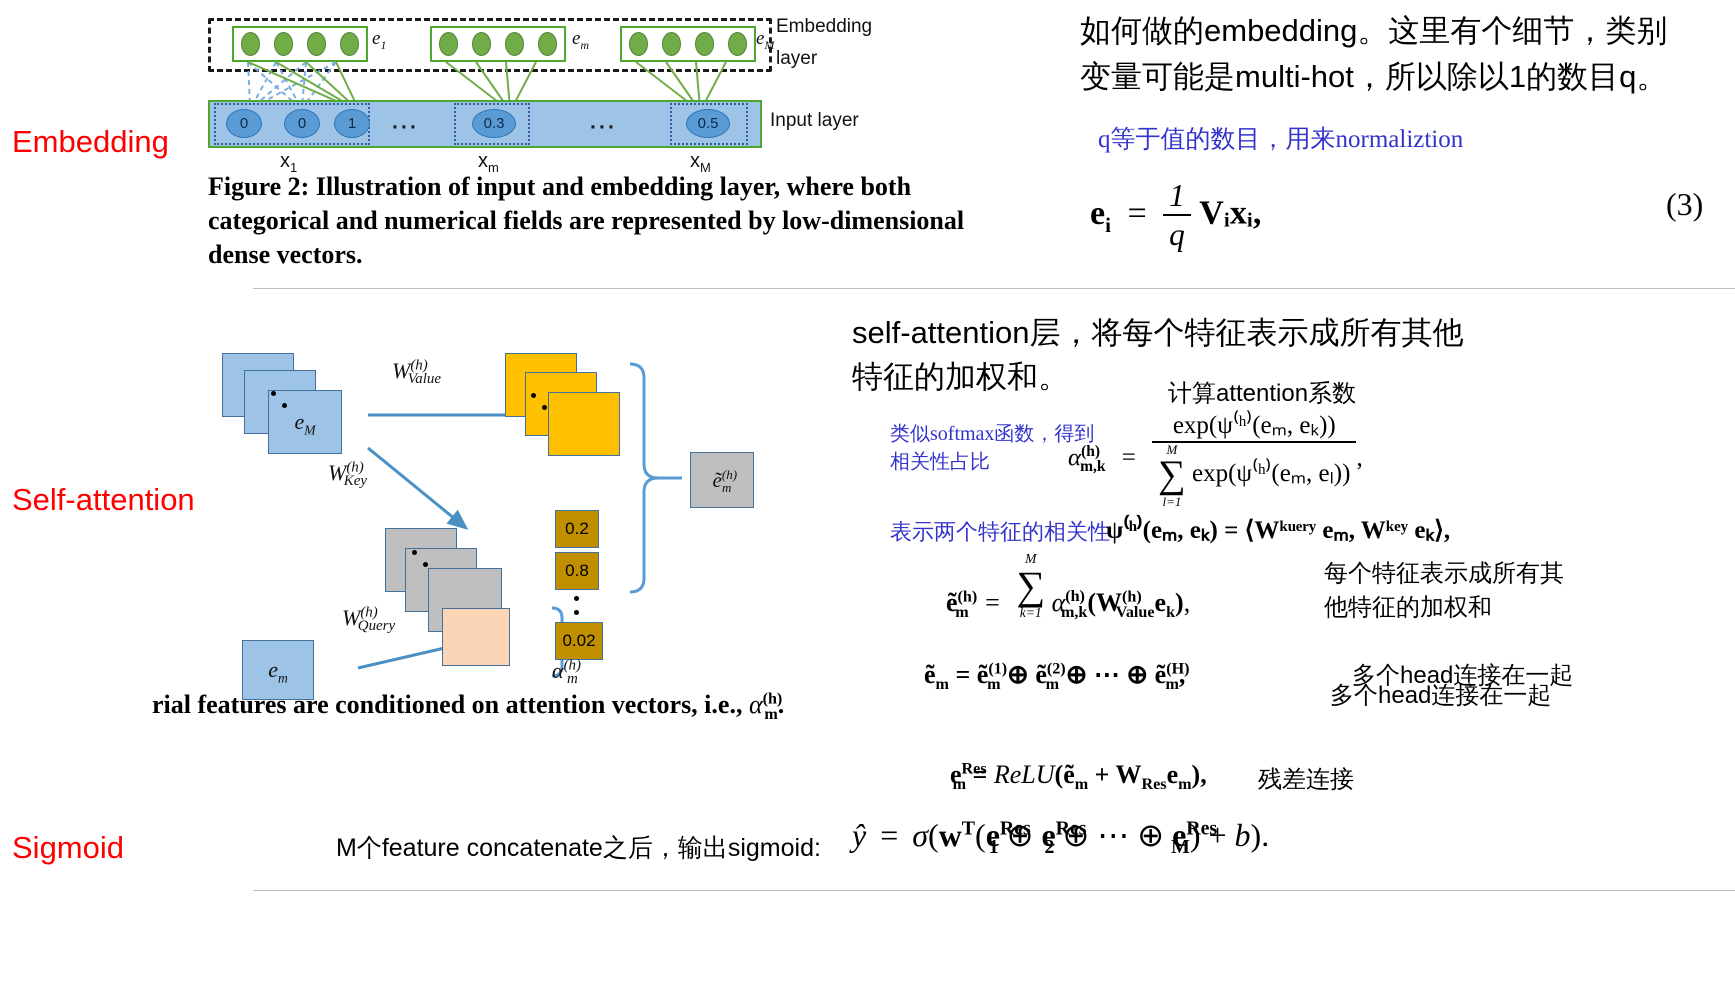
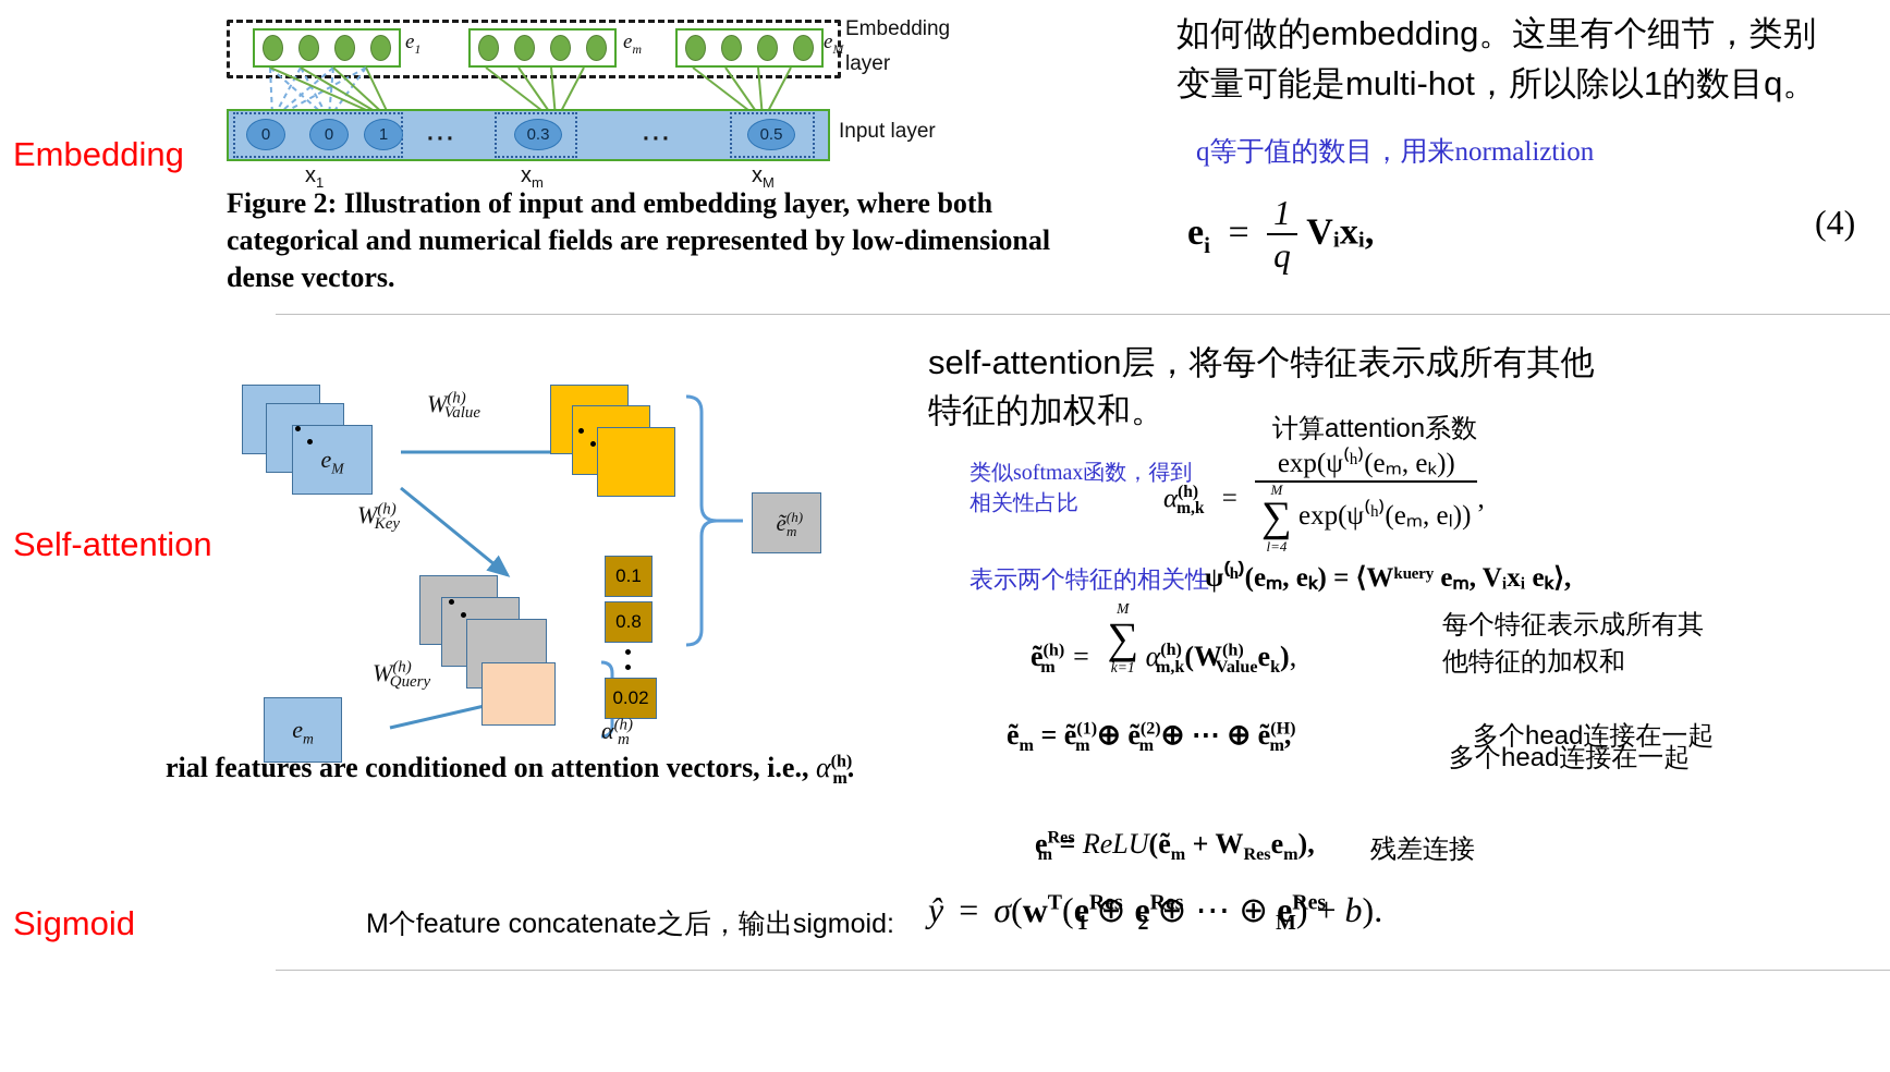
  Embedding
  Self-attention
  Sigmoid
  e1
  em
  eM
  0
  0
  1
  0.3
  0.5
  ···
  ···
  x1
  xm
  xM
  Embedding
  layer
  Input layer
  Figure 2: Illustration of input and embedding layer, where both categorical and numerical fields are represented by low-dimensional dense vectors.
  如何做的embedding。这里有个细节，类别
  变量可能是multi-hot，所以除以1的数目q。
  q等于值的数目，用来normaliztion
  ei =
  1
  q
  Vᵢxᵢ,
- (3)
+ (4)
  eM
  em
- 0.2
+ 0.1
  0.8
  0.02
  α(h)m
  ẽ(h)m
  W(h)Value
  W(h)Key
  W(h)Query
  rial features are conditioned on attention vectors, i.e., α(h)m.
  self-attention层，将每个特征表示成所有其他
  特征的加权和。
  计算attention系数
  类似softmax函数，得到
  相关性占比
  α(h)m,k =
  exp(ψ⁽ʰ⁾(eₘ, eₖ))
  M
  ∑
- l=1
+ l=4
  exp(ψ⁽ʰ⁾(eₘ, eₗ))
  ,
  表示两个特征的相关性
- ψ⁽ʰ⁾(eₘ, eₖ) = ⟨Wᵏᵘᵉʳʸ eₘ, Wᵏᵉʸ eₖ⟩,
+ ψ⁽ʰ⁾(eₘ, eₖ) = ⟨Wᵏᵘᵉʳʸ eₘ, Vᵢxᵢ eₖ⟩,
  ẽ(h)m =
  M
  ∑
  k=1
  α(h)m,k(W(h)Valueek),
  每个特征表示成所有其
  他特征的加权和
  ẽm = ẽ(1)m ⊕ ẽ(2)m ⊕ ⋯ ⊕ ẽ(H)m,
  多个head连接在一起
  多个head连接在一起
  eResm = ReLU(ẽm + WResem),
  残差连接
  M个feature concatenate之后，输出sigmoid:
  ŷ = σ(wT(eRes1 ⊕ eRes2 ⊕ ⋯ ⊕ eResM) + b).
